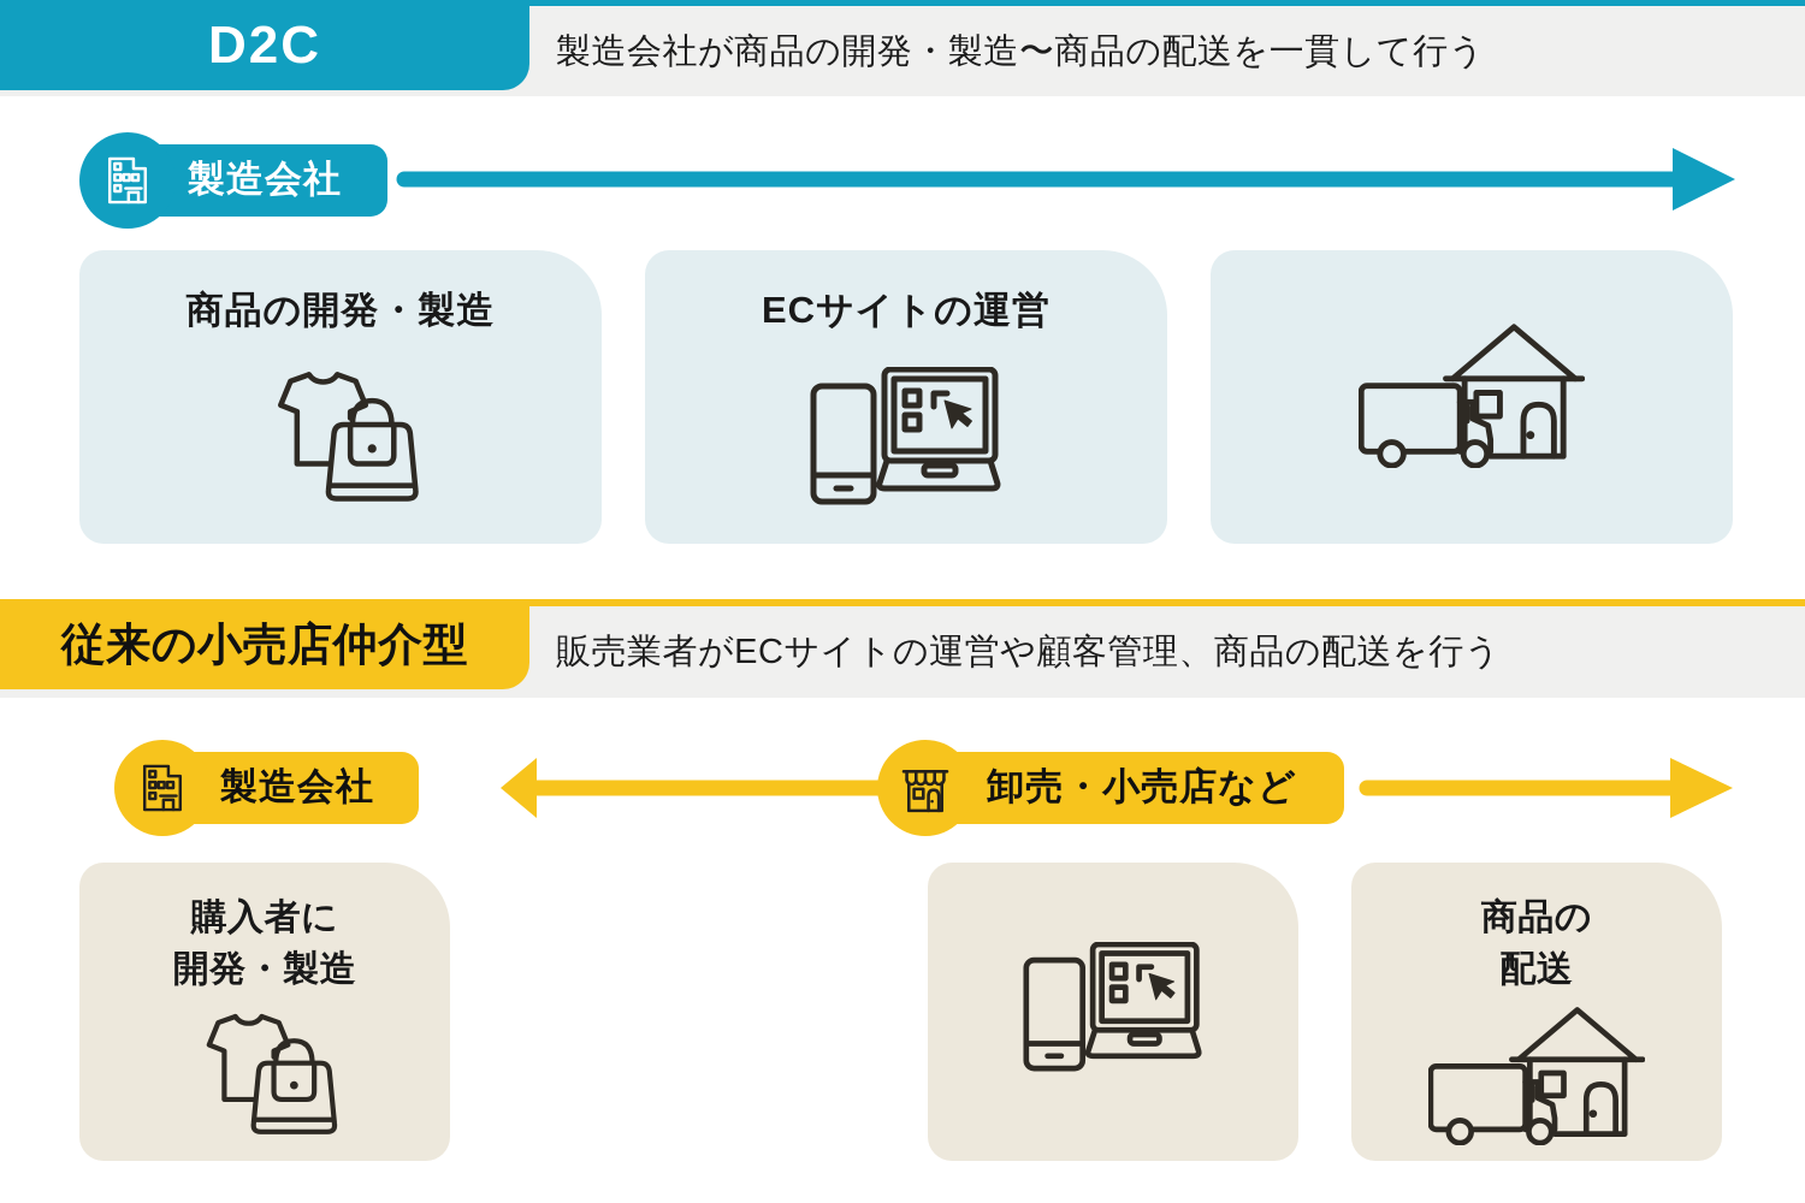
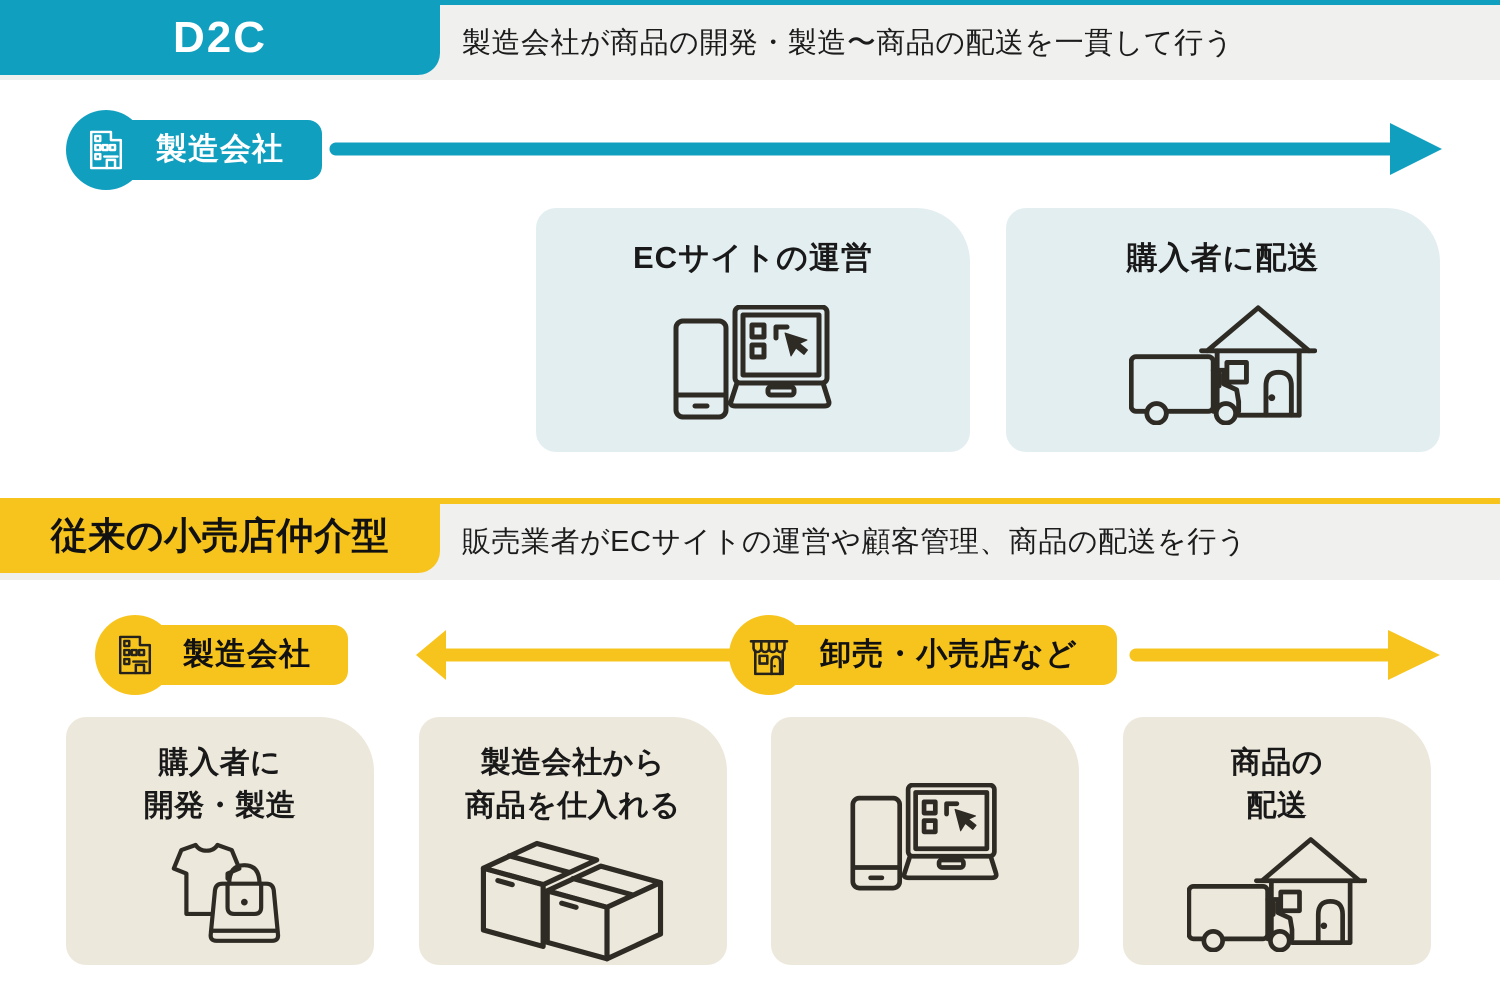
  製造会社が商品の開発・製造〜商品の配送を一貫して行う
  D2C
  製造会社
- 商品の開発・製造
  ECサイトの運営
+ 購入者に配送
  販売業者がECサイトの運営や顧客管理、商品の配送を行う
  従来の小売店仲介型
  製造会社
  卸売・小売店など
  購入者に
  開発・製造
+ 製造会社から
+ 商品を仕入れる
  商品の
  配送
